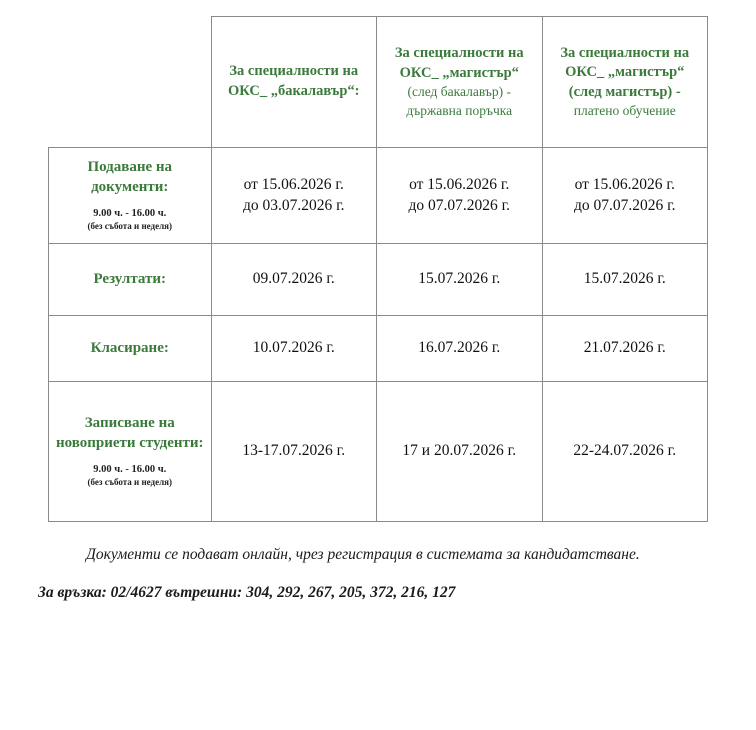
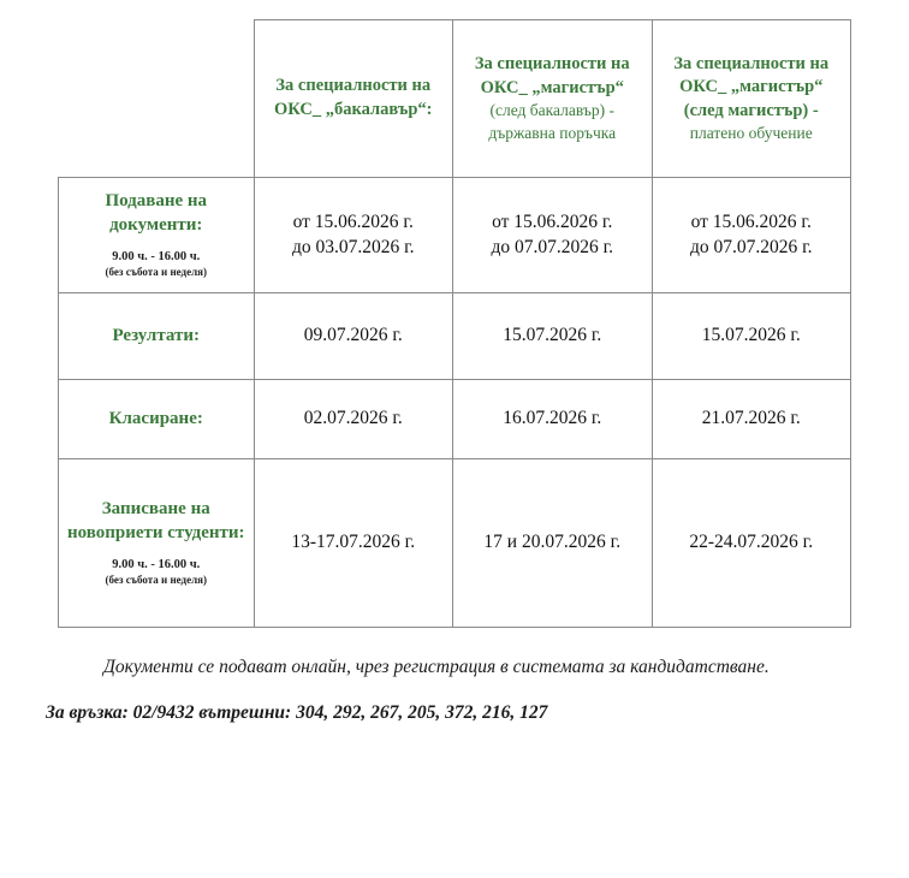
  	За специалности на ОКС_ „бакалавър“:	За специалности на ОКС_ „магистър“ (след бакалавър) - държавна поръчка	За специалности на ОКС_ „магистър“ (след магистър) - платено обучение
  Подаване на документи: 9.00 ч. - 16.00 ч. (без събота и неделя)	от 15.06.2026 г. до 03.07.2026 г.	от 15.06.2026 г. до 07.07.2026 г.	от 15.06.2026 г. до 07.07.2026 г.
  Резултати:	09.07.2026 г.	15.07.2026 г.	15.07.2026 г.
- Класиране:	10.07.2026 г.	16.07.2026 г.	21.07.2026 г.
+ Класиране:	02.07.2026 г.	16.07.2026 г.	21.07.2026 г.
  Записване на новоприети студенти: 9.00 ч. - 16.00 ч. (без събота и неделя)	13-17.07.2026 г.	17 и 20.07.2026 г.	22-24.07.2026 г.
  Документи се подават онлайн, чрез регистрация в системата за кандидатстване.
- За връзка: 02/4627 вътрешни: 304, 292, 267, 205, 372, 216, 127
+ За връзка: 02/9432 вътрешни: 304, 292, 267, 205, 372, 216, 127
